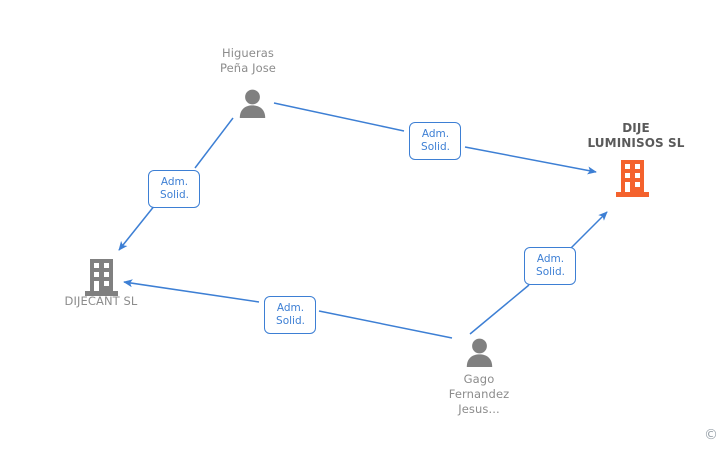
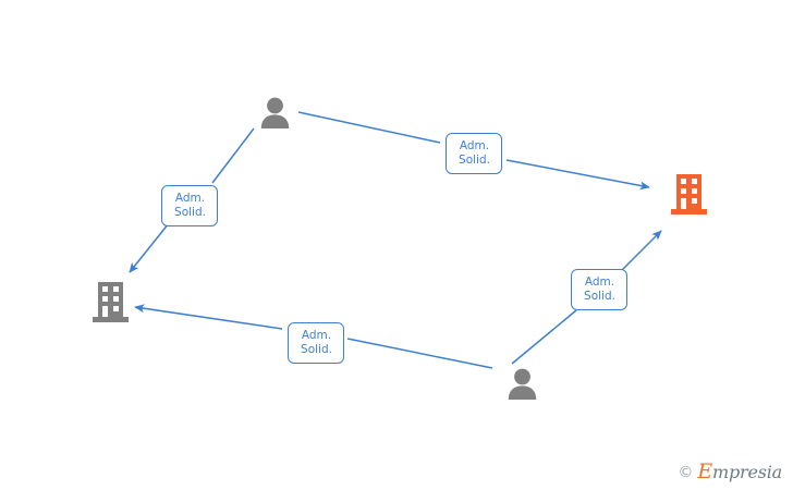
- Higueras
- Peña Jose
- DIJE
- LUMINISOS SL
- DIJECANT SL
- Gago
- Fernandez
- Jesus...
  Adm.
  Solid.
  Adm.
  Solid.
  Adm.
  Solid.
  Adm.
  Solid.
  ©
+ Empresia
